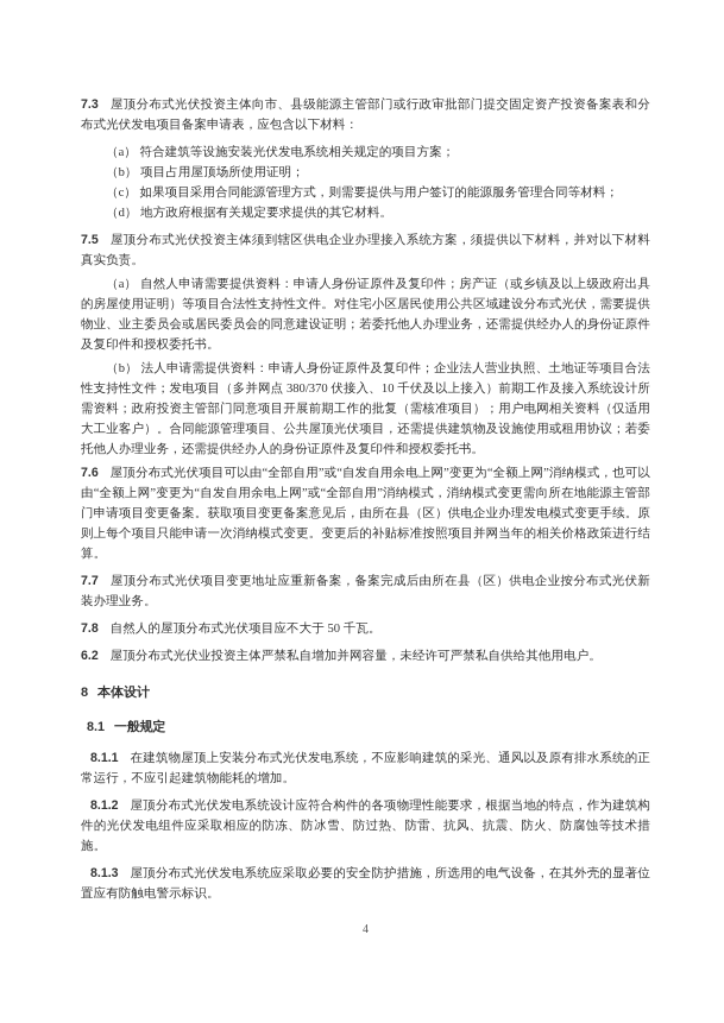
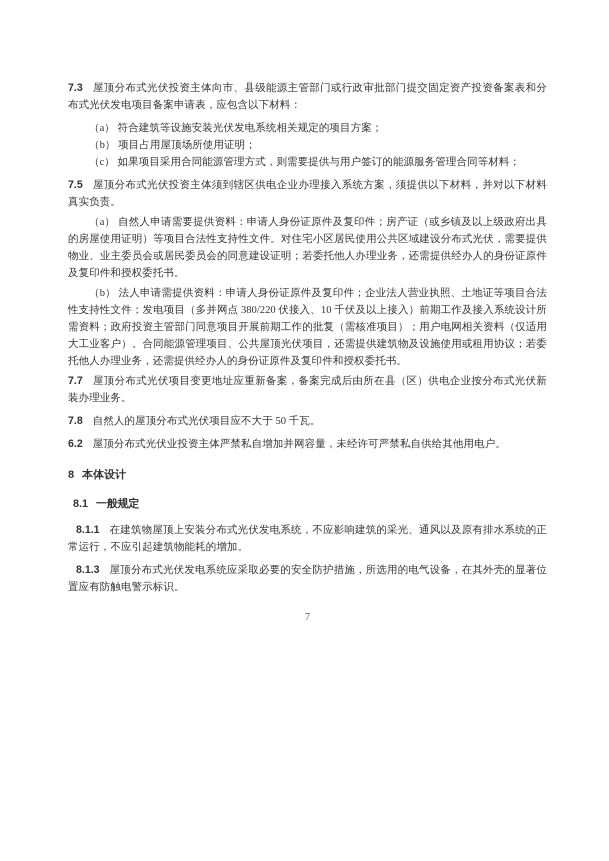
  7.3 屋顶分布式光伏投资主体向市、县级能源主管部门或行政审批部门提交固定资产投资备案表和分布式光伏发电项目备案申请表，应包含以下材料：
  （a） 符合建筑等设施安装光伏发电系统相关规定的项目方案；
  （b） 项目占用屋顶场所使用证明；
  （c） 如果项目采用合同能源管理方式，则需要提供与用户签订的能源服务管理合同等材料；
- （d） 地方政府根据有关规定要求提供的其它材料。
  7.5 屋顶分布式光伏投资主体须到辖区供电企业办理接入系统方案，须提供以下材料，并对以下材料真实负责。
  （a） 自然人申请需要提供资料：申请人身份证原件及复印件；房产证（或乡镇及以上级政府出具的房屋使用证明）等项目合法性支持性文件。对住宅小区居民使用公共区域建设分布式光伏，需要提供物业、业主委员会或居民委员会的同意建设证明；若委托他人办理业务，还需提供经办人的身份证原件及复印件和授权委托书。
- （b） 法人申请需提供资料：申请人身份证原件及复印件；企业法人营业执照、土地证等项目合法性支持性文件；发电项目（多并网点 380/370 伏接入、10 千伏及以上接入）前期工作及接入系统设计所需资料；政府投资主管部门同意项目开展前期工作的批复（需核准项目）；用户电网相关资料（仅适用大工业客户）。合同能源管理项目、公共屋顶光伏项目，还需提供建筑物及设施使用或租用协议；若委托他人办理业务，还需提供经办人的身份证原件及复印件和授权委托书。
+ （b） 法人申请需提供资料：申请人身份证原件及复印件；企业法人营业执照、土地证等项目合法性支持性文件；发电项目（多并网点 380/220 伏接入、10 千伏及以上接入）前期工作及接入系统设计所需资料；政府投资主管部门同意项目开展前期工作的批复（需核准项目）；用户电网相关资料（仅适用大工业客户）。合同能源管理项目、公共屋顶光伏项目，还需提供建筑物及设施使用或租用协议；若委托他人办理业务，还需提供经办人的身份证原件及复印件和授权委托书。
- 7.6 屋顶分布式光伏项目可以由“全部自用”或“自发自用余电上网”变更为“全额上网”消纳模式，也可以由“全额上网”变更为“自发自用余电上网”或“全部自用”消纳模式，消纳模式变更需向所在地能源主管部门申请项目变更备案。获取项目变更备案意见后，由所在县（区）供电企业办理发电模式变更手续。原则上每个项目只能申请一次消纳模式变更。变更后的补贴标准按照项目并网当年的相关价格政策进行结算。
  7.7 屋顶分布式光伏项目变更地址应重新备案，备案完成后由所在县（区）供电企业按分布式光伏新装办理业务。
  7.8 自然人的屋顶分布式光伏项目应不大于 50 千瓦。
  6.2 屋顶分布式光伏业投资主体严禁私自增加并网容量，未经许可严禁私自供给其他用电户。
  8 本体设计
  8.1 一般规定
  8.1.1 在建筑物屋顶上安装分布式光伏发电系统，不应影响建筑的采光、通风以及原有排水系统的正常运行，不应引起建筑物能耗的增加。
- 8.1.2 屋顶分布式光伏发电系统设计应符合构件的各项物理性能要求，根据当地的特点，作为建筑构件的光伏发电组件应采取相应的防冻、防冰雪、防过热、防雷、抗风、抗震、防火、防腐蚀等技术措施。
  8.1.3 屋顶分布式光伏发电系统应采取必要的安全防护措施，所选用的电气设备，在其外壳的显著位置应有防触电警示标识。
- 4
+ 7
